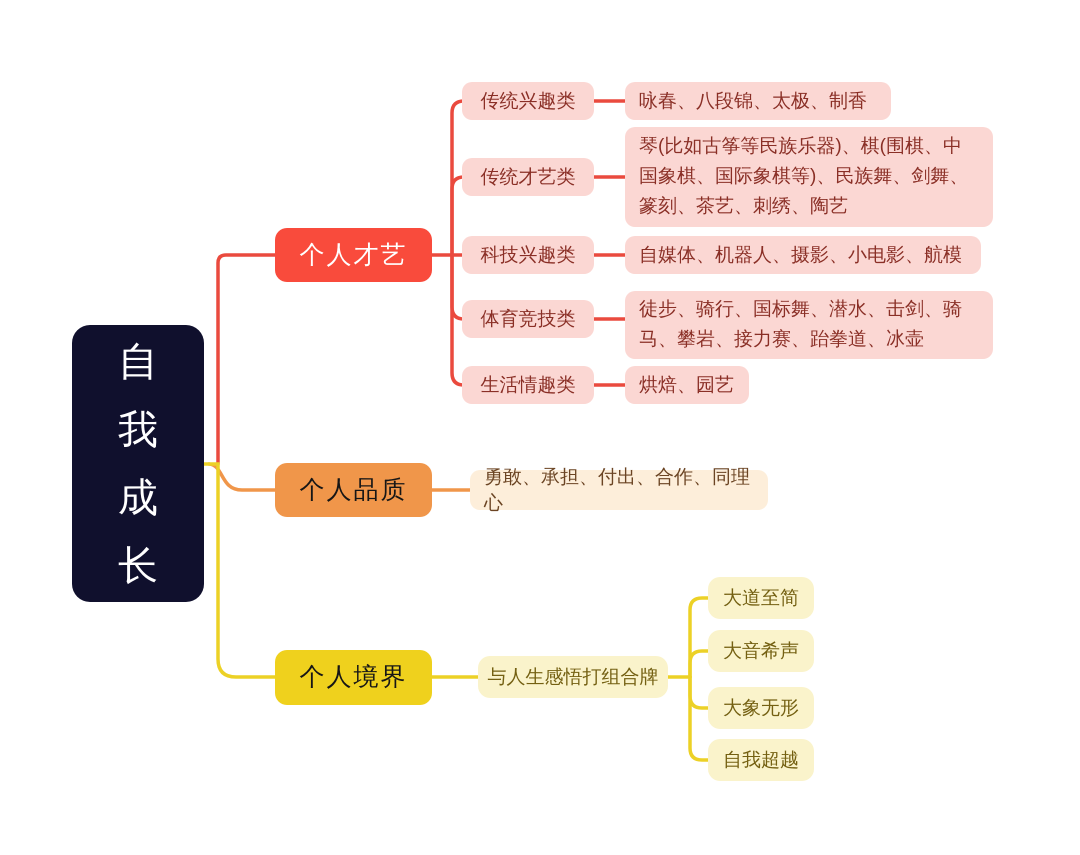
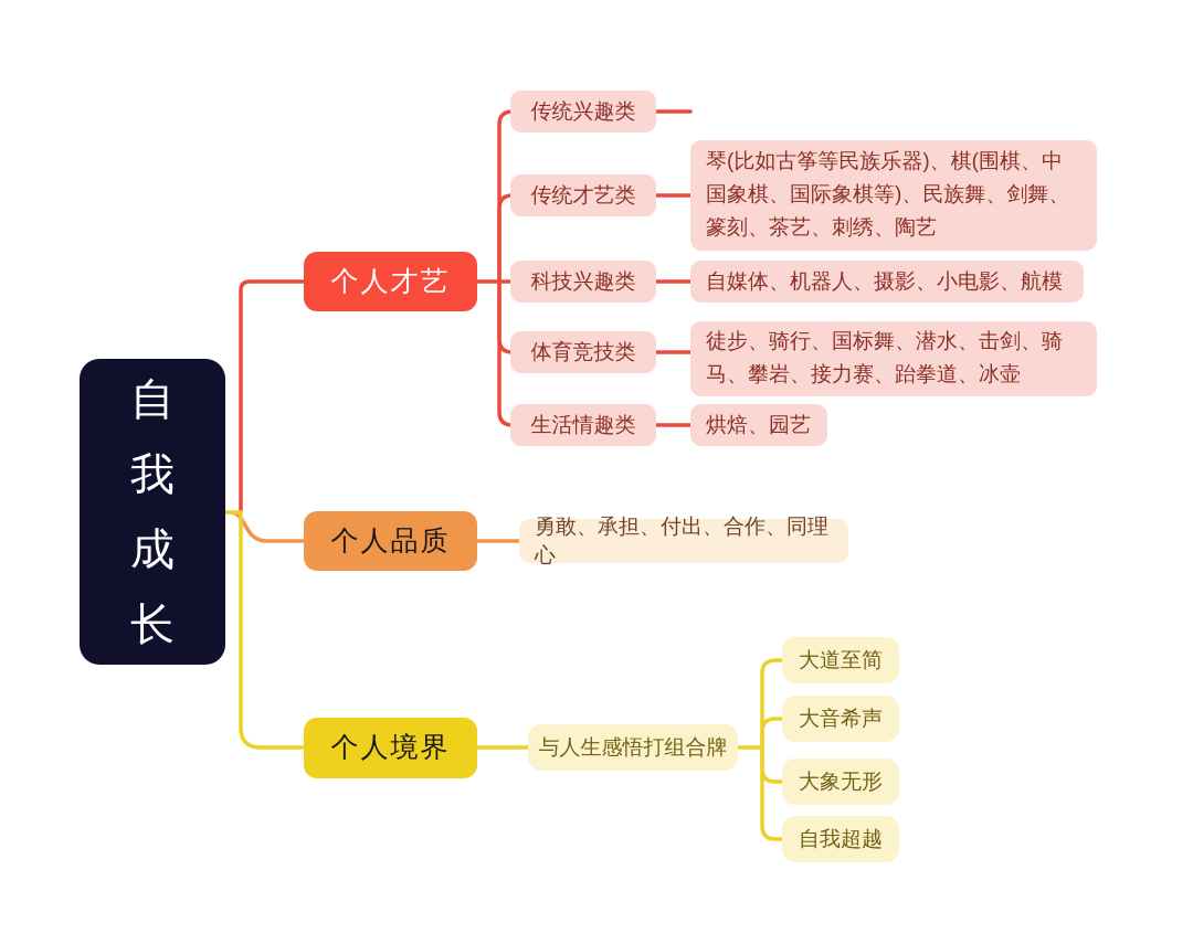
  自我成长
  个人才艺
  个人品质
  个人境界
  传统兴趣类
  传统才艺类
  科技兴趣类
  体育竞技类
  生活情趣类
- 咏春、八段锦、太极、制香
  琴(比如古筝等民族乐器)、棋(围棋、中国象棋、国际象棋等)、民族舞、剑舞、篆刻、茶艺、刺绣、陶艺
  自媒体、机器人、摄影、小电影、航模
  徒步、骑行、国标舞、潜水、击剑、骑马、攀岩、接力赛、跆拳道、冰壶
  烘焙、园艺
  勇敢、承担、付出、合作、同理心
  与人生感悟打组合牌
  大道至简
  大音希声
  大象无形
  自我超越
